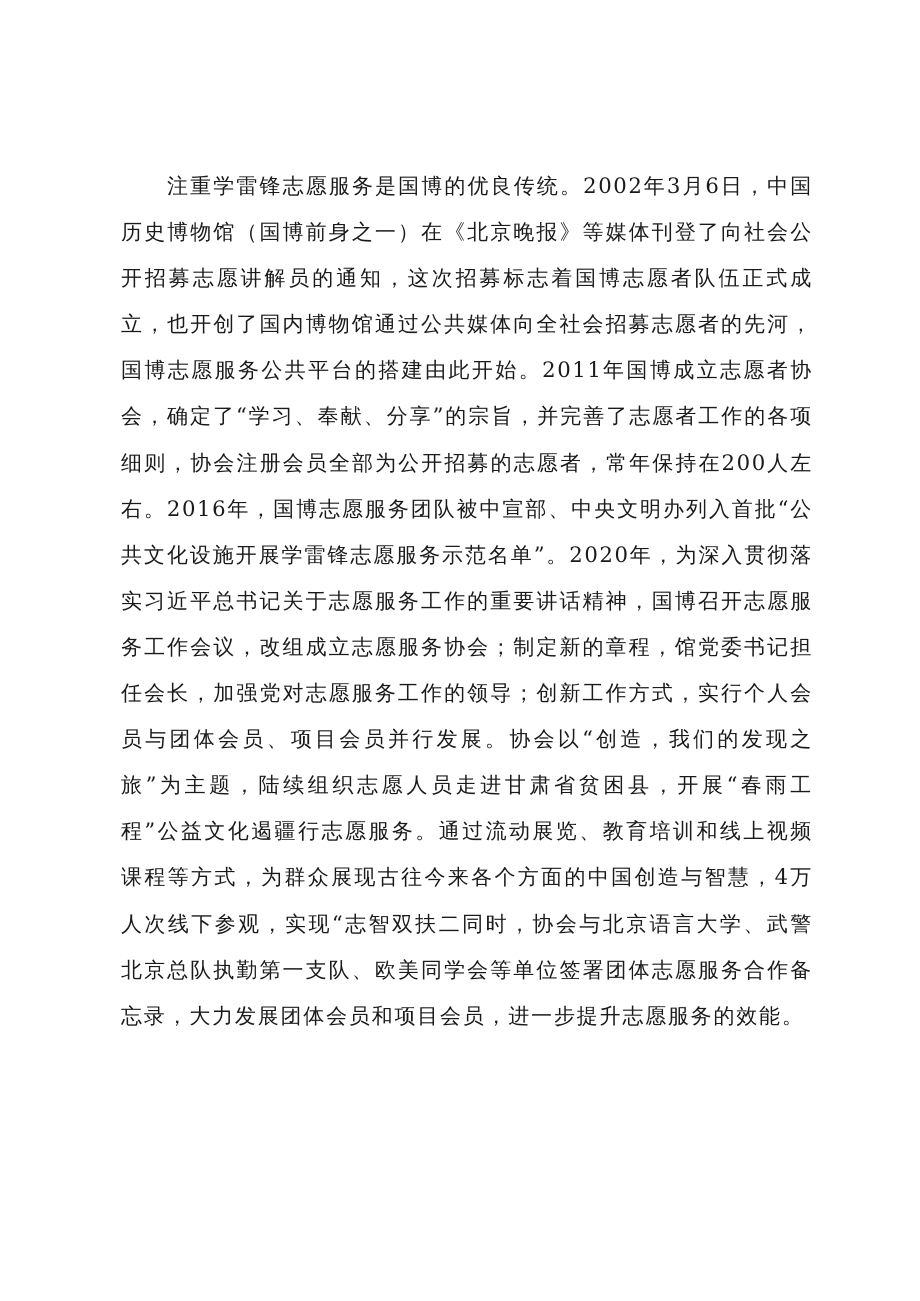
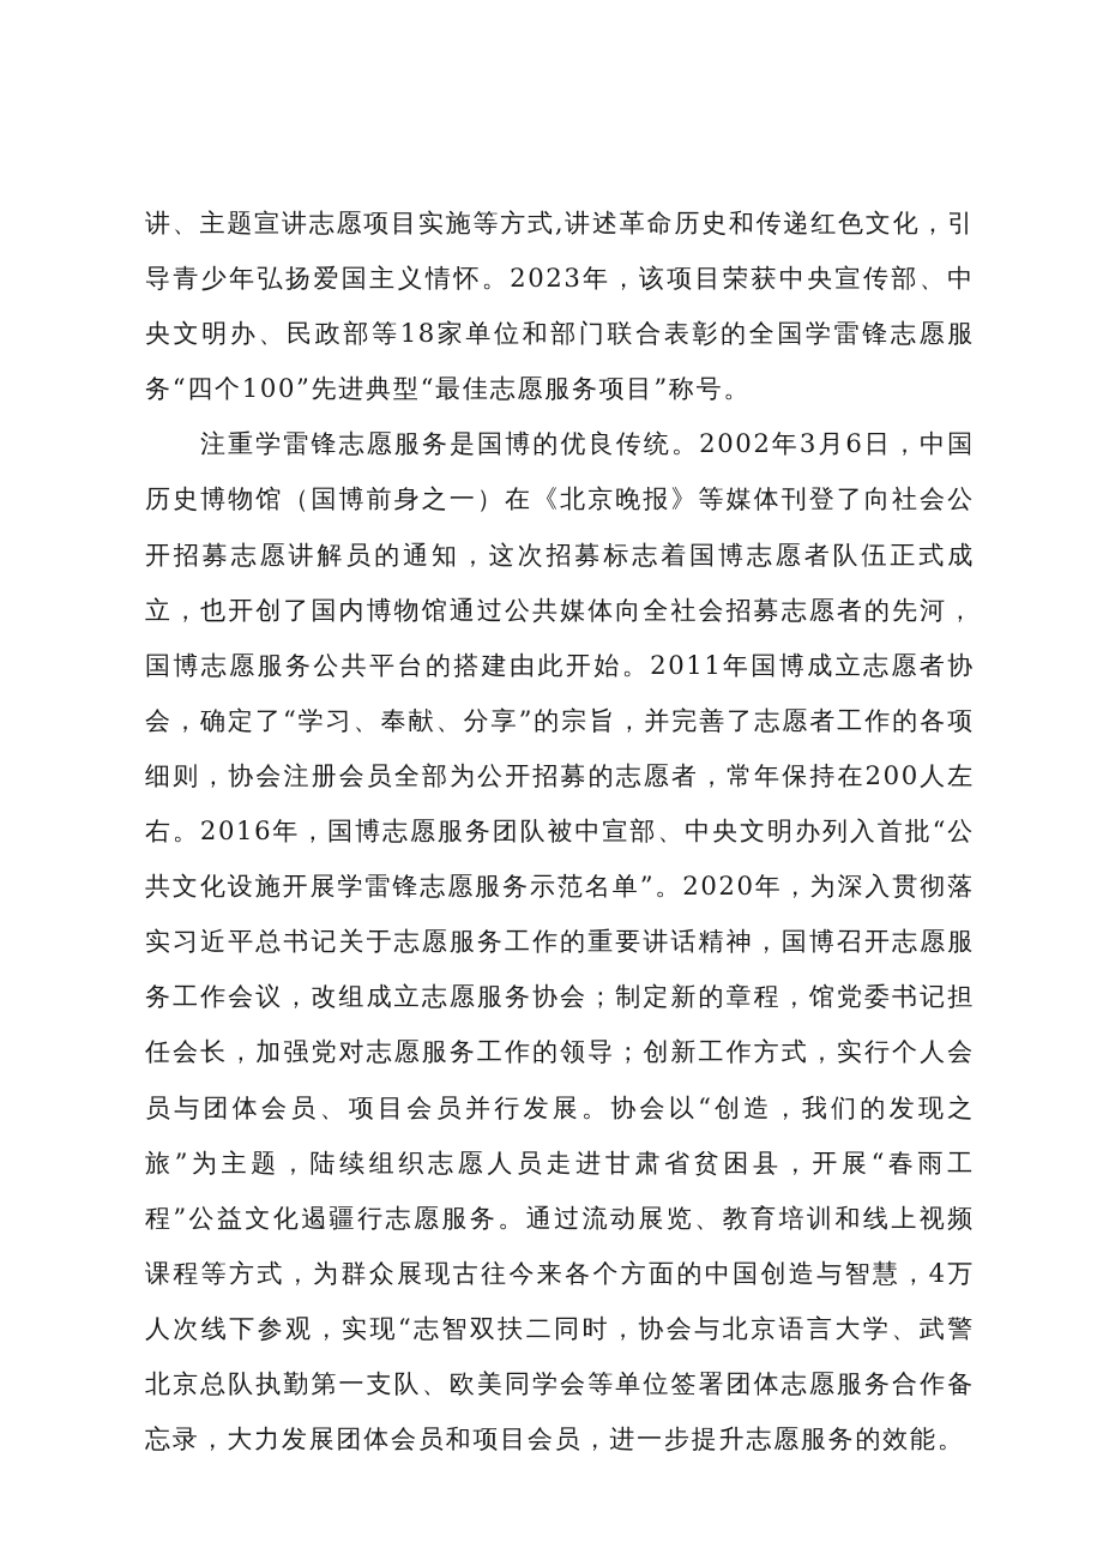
+ 讲、主题宣讲志愿项目实施等方式,讲述革命历史和传递红色文化，引导青少年弘扬爱国主义情怀。2023年，该项目荣获中央宣传部、中央文明办、民政部等18家单位和部门联合表彰的全国学雷锋志愿服务“四个100”先进典型“最佳志愿服务项目”称号。
  注重学雷锋志愿服务是国博的优良传统。2002年3月6日，中国历史博物馆（国博前身之一）在《北京晚报》等媒体刊登了向社会公开招募志愿讲解员的通知，这次招募标志着国博志愿者队伍正式成立，也开创了国内博物馆通过公共媒体向全社会招募志愿者的先河，国博志愿服务公共平台的搭建由此开始。2011年国博成立志愿者协会，确定了“学习、奉献、分享”的宗旨，并完善了志愿者工作的各项细则，协会注册会员全部为公开招募的志愿者，常年保持在200人左右。2016年，国博志愿服务团队被中宣部、中央文明办列入首批“公共文化设施开展学雷锋志愿服务示范名单”。2020年，为深入贯彻落实习近平总书记关于志愿服务工作的重要讲话精神，国博召开志愿服务工作会议，改组成立志愿服务协会；制定新的章程，馆党委书记担任会长，加强党对志愿服务工作的领导；创新工作方式，实行个人会员与团体会员、项目会员并行发展。协会以“创造，我们的发现之旅”为主题，陆续组织志愿人员走进甘肃省贫困县，开展“春雨工程”公益文化遏疆行志愿服务。通过流动展览、教育培训和线上视频课程等方式，为群众展现古往今来各个方面的中国创造与智慧，4万人次线下参观，实现“志智双扶二同时，协会与北京语言大学、武警北京总队执勤第一支队、欧美同学会等单位签署团体志愿服务合作备忘录，大力发展团体会员和项目会员，进一步提升志愿服务的效能。
